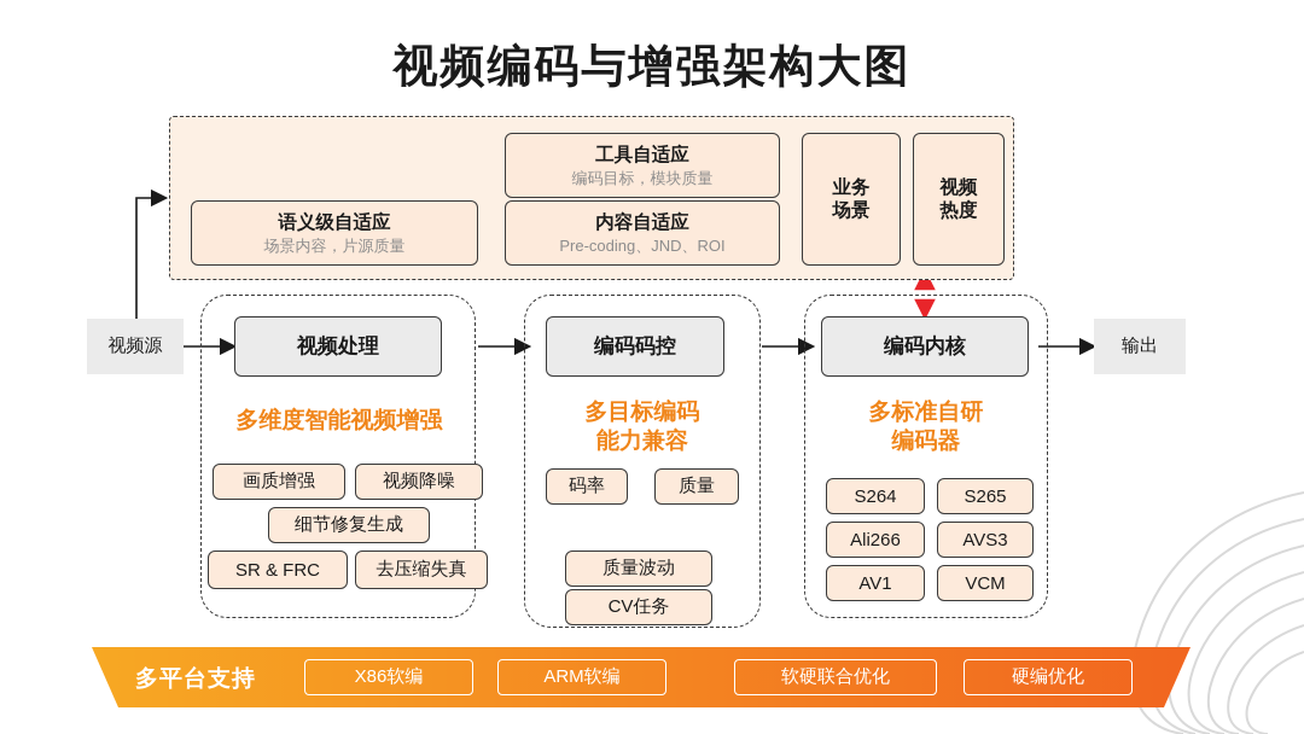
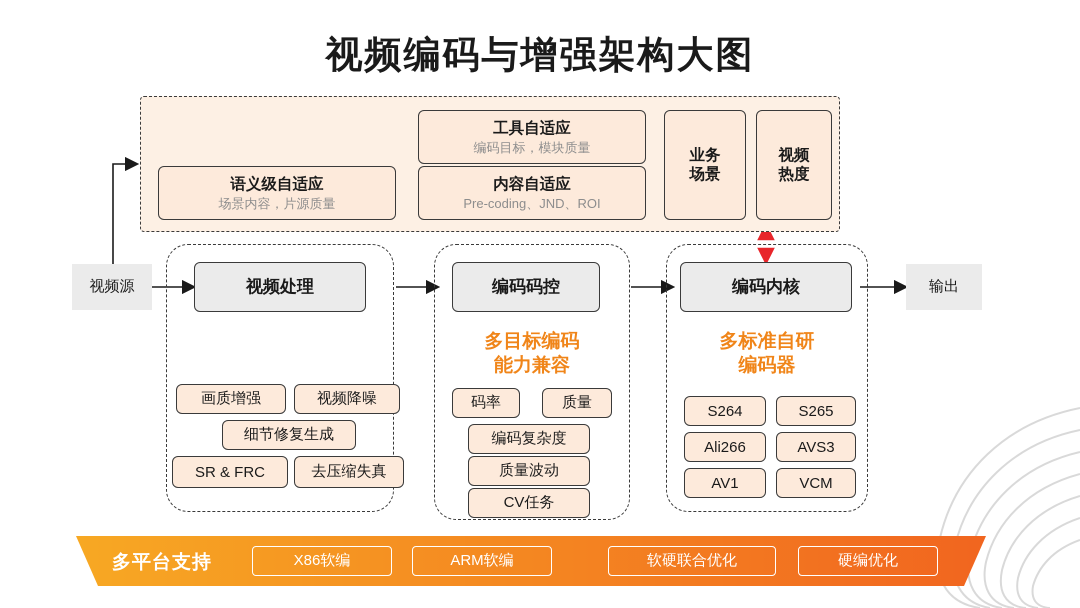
  视频编码与增强架构大图
  工具自适应
  编码目标，模块质量
  语义级自适应
  场景内容，片源质量
  内容自适应
  Pre-coding、JND、ROI
  业务场景
  视频热度
  视频源
  输出
  视频处理
- 多维度智能视频增强
  画质增强
  视频降噪
  细节修复生成
  SR & FRC
  去压缩失真
  编码码控
  多目标编码
  能力兼容
  码率
  质量
+ 编码复杂度
  质量波动
  CV任务
  编码内核
  多标准自研
  编码器
  S264
  S265
  Ali266
  AVS3
  AV1
  VCM
  多平台支持
  X86软编
  ARM软编
  软硬联合优化
  硬编优化
